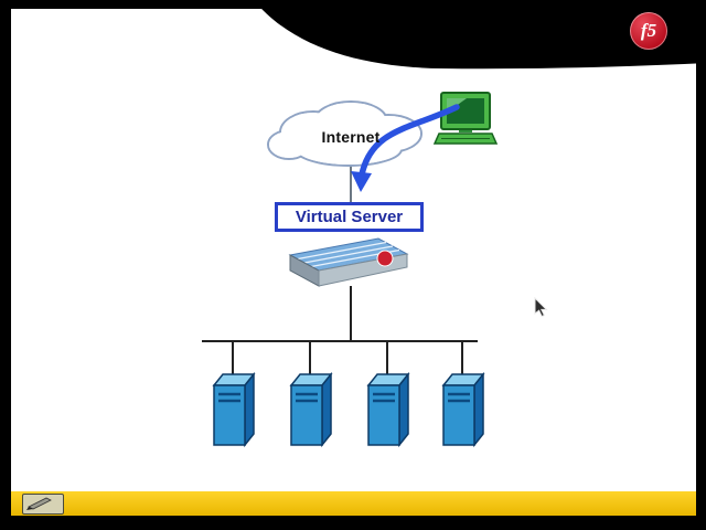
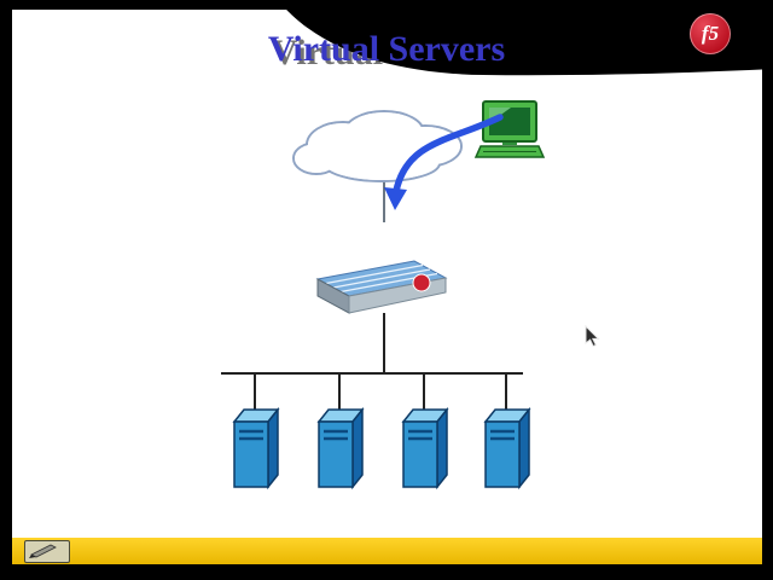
+ Virtual Servers
  f5
- Internet
- Virtual Server
